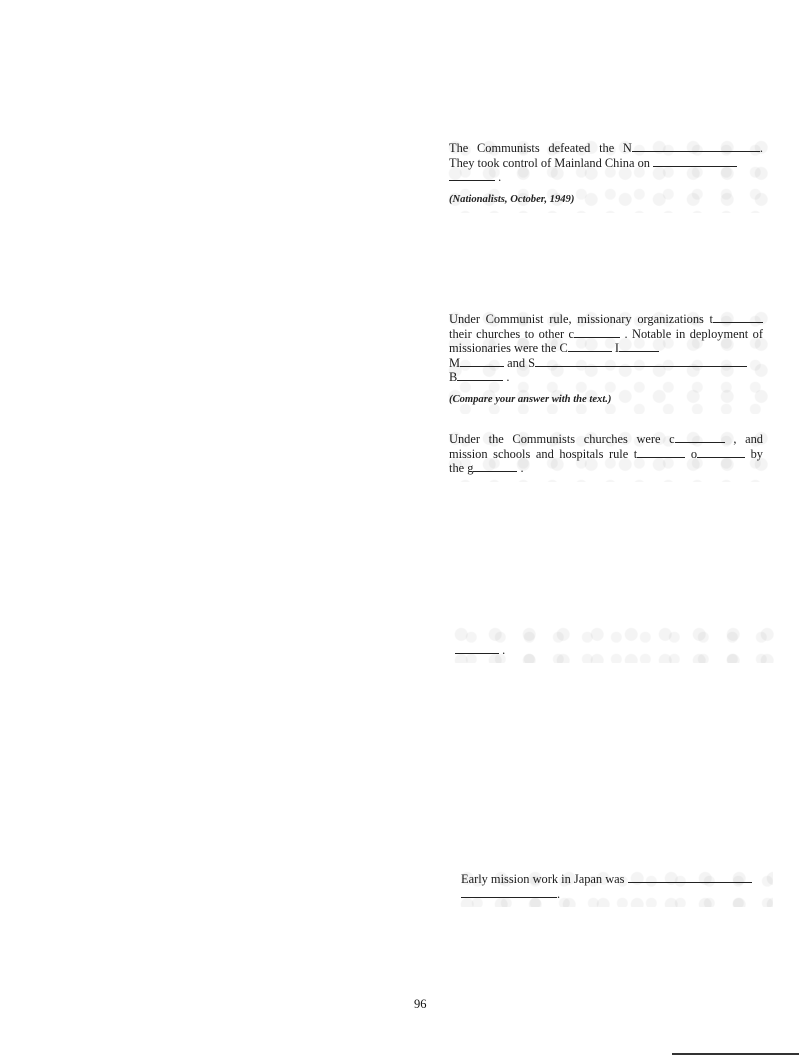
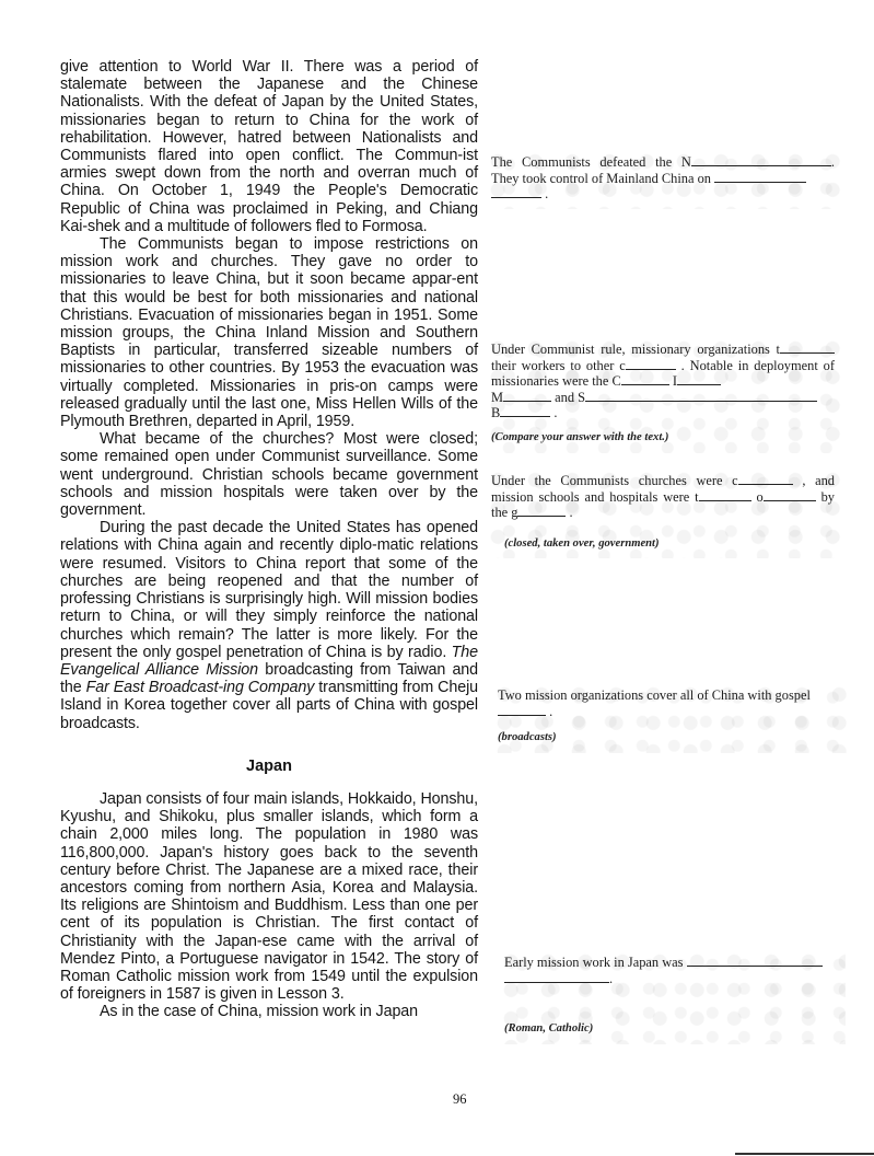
+ give attention to World War II. There was a period of stalemate between the Japanese and the Chinese Nationalists. With the defeat of Japan by the United States, missionaries began to return to China for the work of rehabilitation. However, hatred between Nationalists and Communists flared into open conflict. The Commun-ist armies swept down from the north and overran much of China. On October 1, 1949 the People's Democratic Republic of China was proclaimed in Peking, and Chiang Kai-shek and a multitude of followers fled to Formosa.
+ The Communists began to impose restrictions on mission work and churches. They gave no order to missionaries to leave China, but it soon became appar-ent that this would be best for both missionaries and national Christians. Evacuation of missionaries began in 1951. Some mission groups, the China Inland Mission and Southern Baptists in particular, transferred sizeable numbers of missionaries to other countries. By 1953 the evacuation was virtually completed. Missionaries in pris-on camps were released gradually until the last one, Miss Hellen Wills of the Plymouth Brethren, departed in April, 1959.
+ What became of the churches? Most were closed; some remained open under Communist surveillance. Some went underground. Christian schools became government schools and mission hospitals were taken over by the government.
+ During the past decade the United States has opened relations with China again and recently diplo-matic relations were resumed. Visitors to China report that some of the churches are being reopened and that the number of professing Christians is surprisingly high. Will mission bodies return to China, or will they simply reinforce the national churches which remain? The latter is more likely. For the present the only gospel penetration of China is by radio. The Evangelical Alliance Mission broadcasting from Taiwan and the Far East Broadcast-ing Company transmitting from Cheju Island in Korea together cover all parts of China with gospel broadcasts.
+ Japan
+ Japan consists of four main islands, Hokkaido, Honshu, Kyushu, and Shikoku, plus smaller islands, which form a chain 2,000 miles long. The population in 1980 was 116,800,000. Japan's history goes back to the seventh century before Christ. The Japanese are a mixed race, their ancestors coming from northern Asia, Korea and Malaysia. Its religions are Shintoism and Buddhism. Less than one per cent of its population is Christian. The first contact of Christianity with the Japan-ese came with the arrival of Mendez Pinto, a Portuguese navigator in 1542. The story of Roman Catholic mission work from 1549 until the expulsion of foreigners in 1587 is given in Lesson 3.
+ As in the case of China, mission work in Japan
  The Communists defeated the N . They took control of Mainland China on
  .
- (Nationalists, October, 1949)
- Under Communist rule, missionary organizations t their churches to other c . Notable in deployment of missionaries were the C I
+ Under Communist rule, missionary organizations t their workers to other c . Notable in deployment of missionaries were the C I
  M and S
  B .
  (Compare your answer with the text.)
- Under the Communists churches were c , and mission schools and hospitals rule t o by the g .
+ Under the Communists churches were c , and mission schools and hospitals were t o by the g .
+ (closed, taken over, government)
+ Two mission organizations cover all of China with gospel
  .
+ (broadcasts)
  Early mission work in Japan was
  .
+ (Roman, Catholic)
  96
